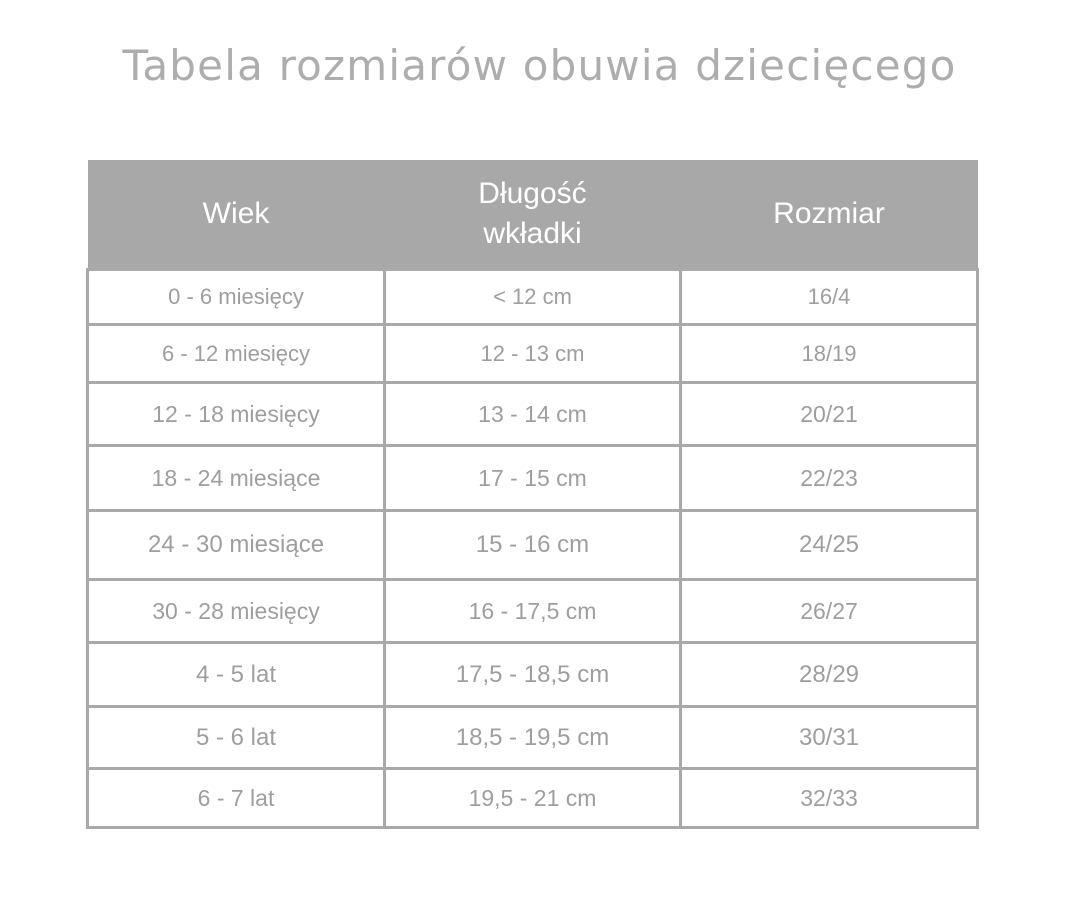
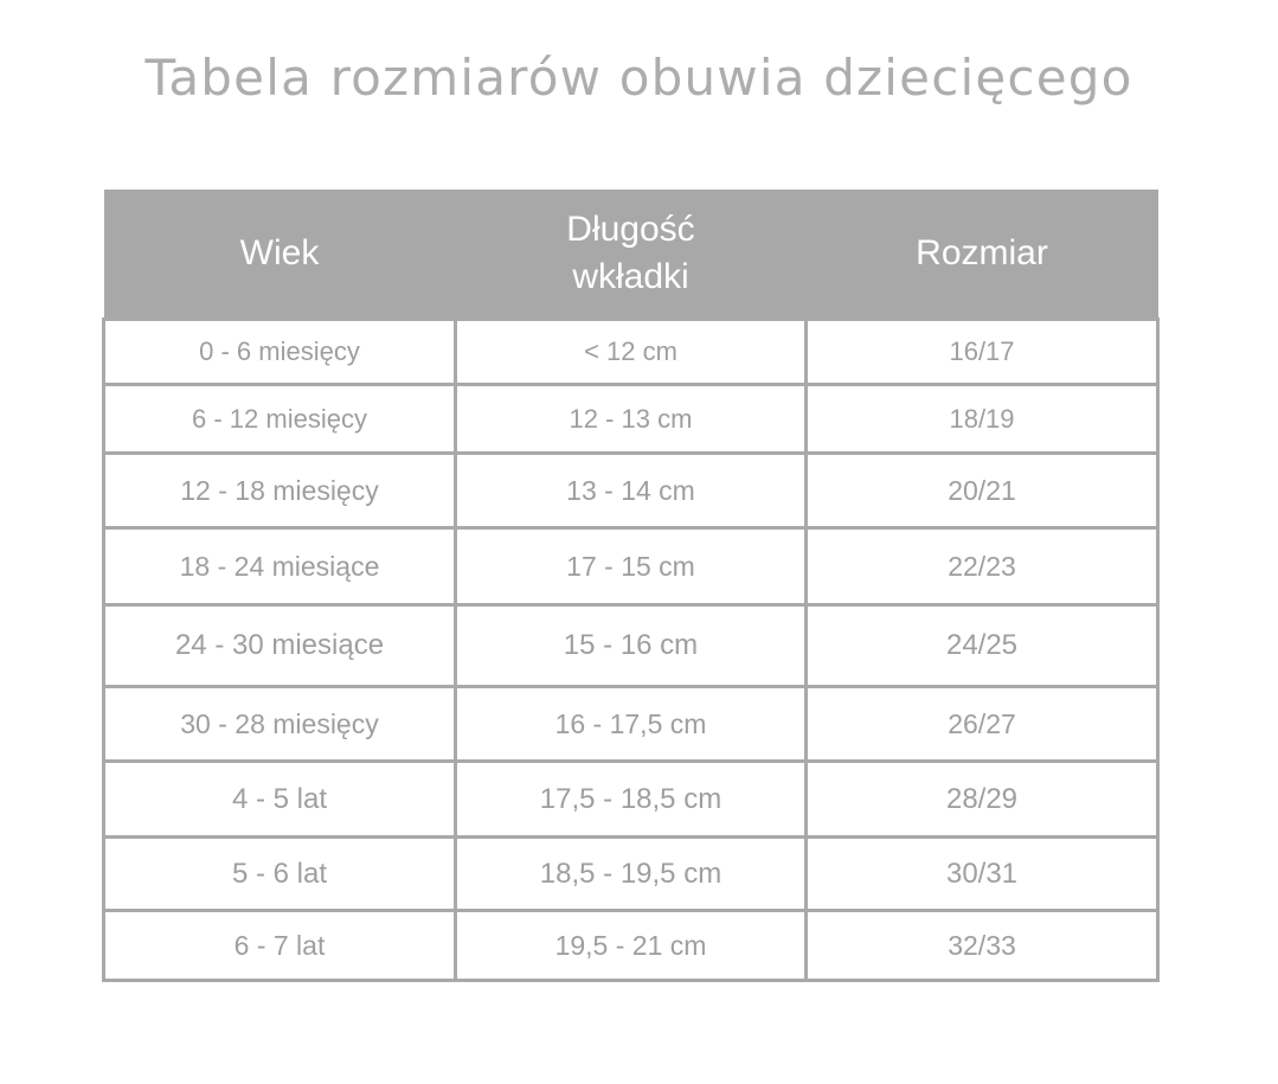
  Tabela rozmiarów obuwia dziecięcego
  Wiek	Długość wkładki	Rozmiar
- 0 - 6 miesięcy	< 12 cm	16/4
+ 0 - 6 miesięcy	< 12 cm	16/17
  6 - 12 miesięcy	12 - 13 cm	18/19
  12 - 18 miesięcy	13 - 14 cm	20/21
  18 - 24 miesiące	17 - 15 cm	22/23
  24 - 30 miesiące	15 - 16 cm	24/25
  30 - 28 miesięcy	16 - 17,5 cm	26/27
  4 - 5 lat	17,5 - 18,5 cm	28/29
  5 - 6 lat	18,5 - 19,5 cm	30/31
  6 - 7 lat	19,5 - 21 cm	32/33
